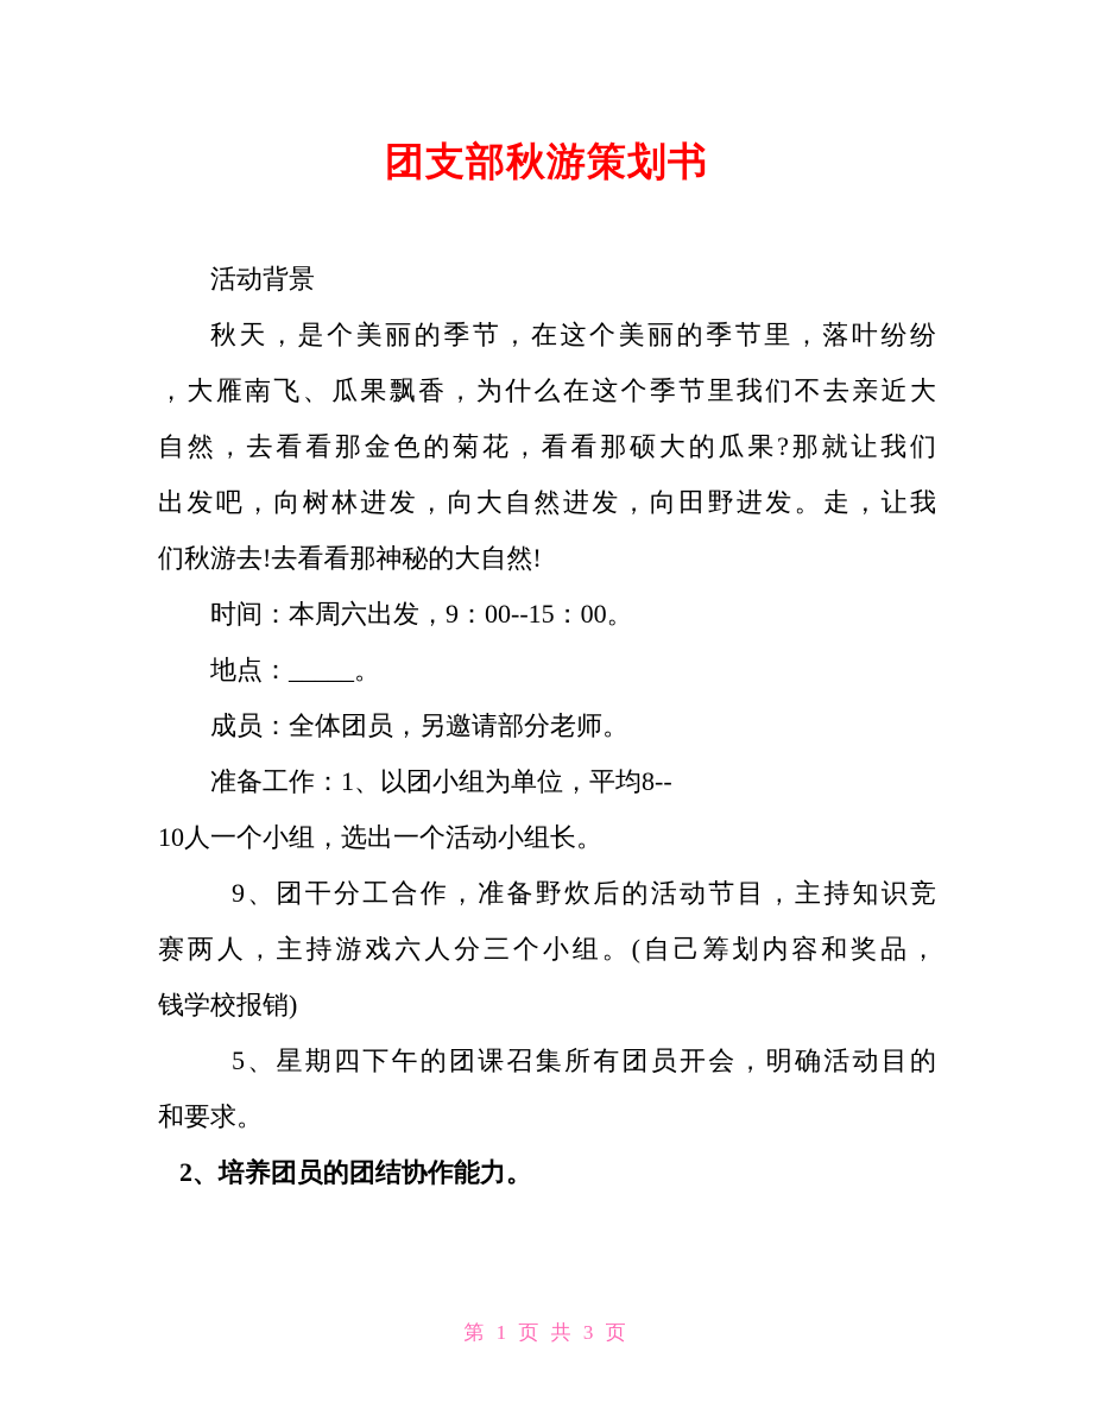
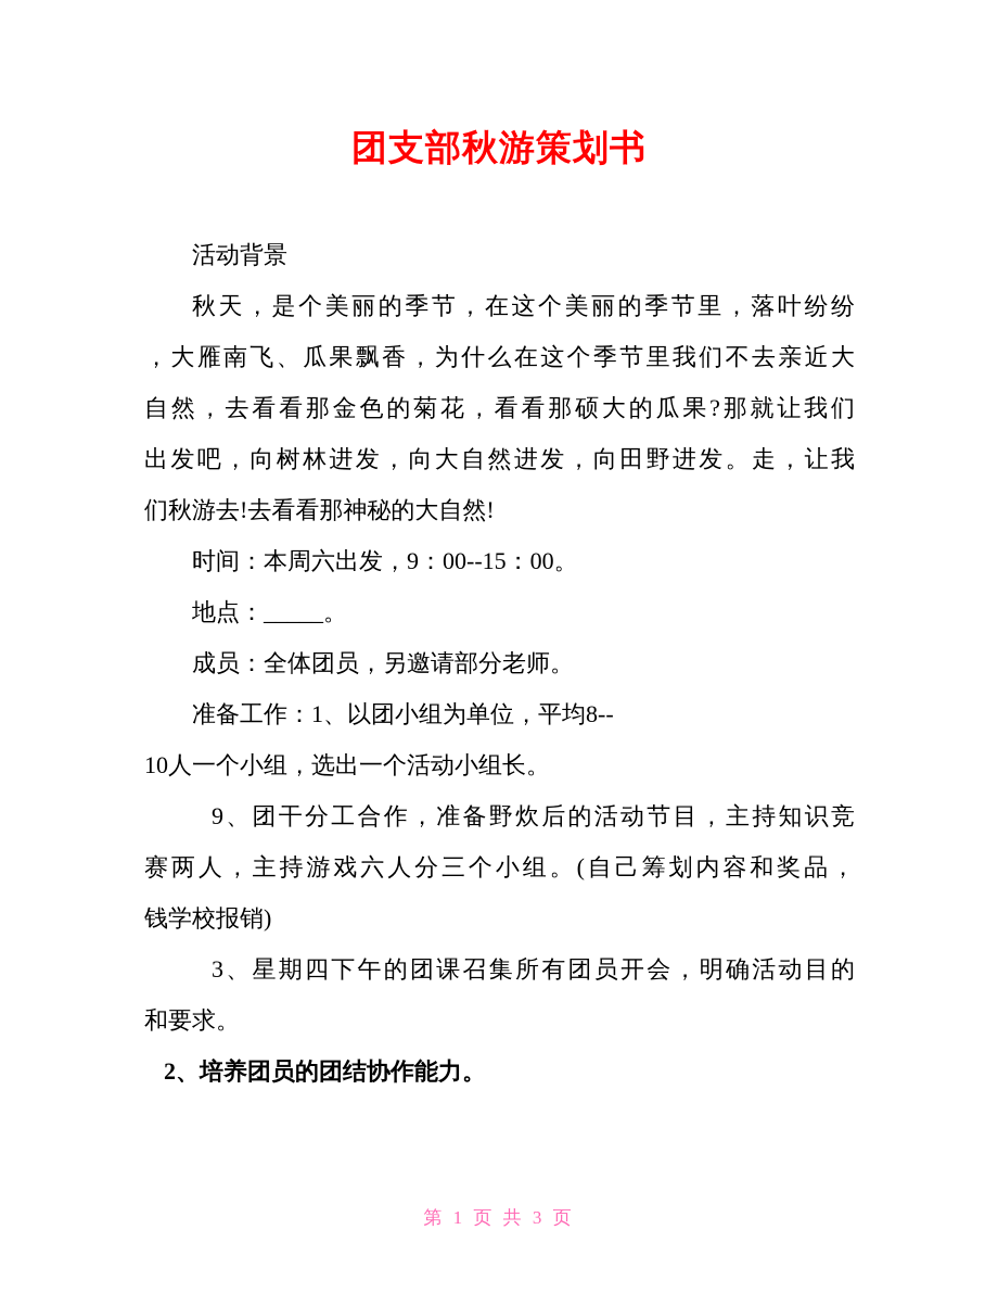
  团支部秋游策划书
  活动背景
  秋天，是个美丽的季节，在这个美丽的季节里，落叶纷纷
  ，大雁南飞、瓜果飘香，为什么在这个季节里我们不去亲近大
  自然，去看看那金色的菊花，看看那硕大的瓜果?那就让我们
  出发吧，向树林进发，向大自然进发，向田野进发。走，让我
  们秋游去!去看看那神秘的大自然!
  时间：本周六出发，9：00--15：00。
  地点：_____。
  成员：全体团员，另邀请部分老师。
  准备工作：1、以团小组为单位，平均8--
  10人一个小组，选出一个活动小组长。
  9、团干分工合作，准备野炊后的活动节目，主持知识竞
  赛两人，主持游戏六人分三个小组。(自己筹划内容和奖品，
  钱学校报销)
- 5、星期四下午的团课召集所有团员开会，明确活动目的
+ 3、星期四下午的团课召集所有团员开会，明确活动目的
  和要求。
  2、培养团员的团结协作能力。
  第 1 页 共 3 页
